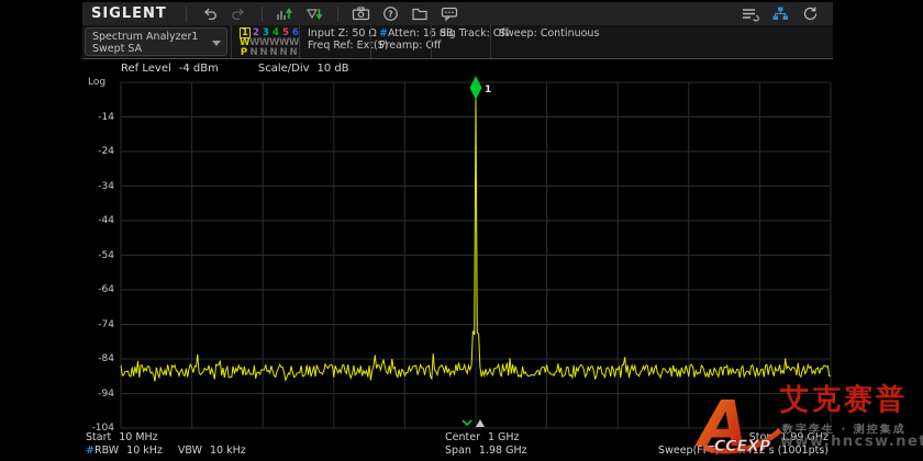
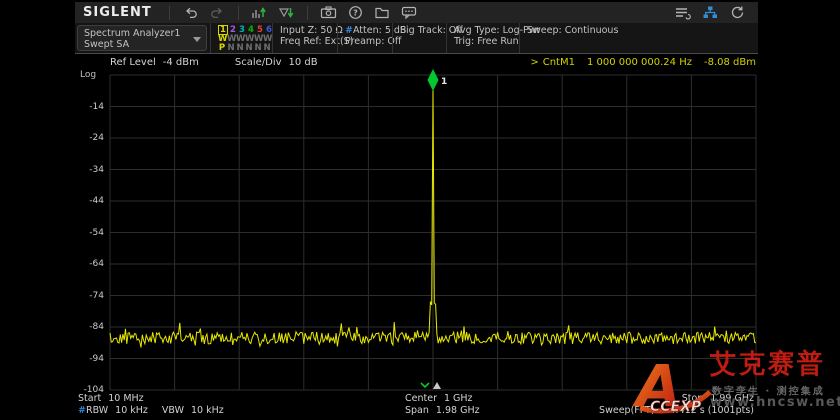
  SIGLENT
  ?
  Spectrum Analyzer1
  Swept SA
  1 2 3 4 5 6
  WWWWWW
  P N N N N N
  Input Z: 50 Ω
  Freq Ref: Ext(S)
- #Atten: 16 dB
+ #Atten: 5 dB
  Preamp: Off
  Sig Track: Off
+ Avg Type: Log-Pwr
+ Trig: Free Run
  Sweep: Continuous
  Ref Level -4 dBm Scale/Div 10 dB
+ > CntM1 1 000 000 000.24 Hz -8.08 dBm
  Log
  -14
  -24
  -34
  -44
  -54
  -64
  -74
  -84
  -94
  -104
  1
  Start 10 MHz
  Center 1 GHz
  Sto 1.99 GHz
  #RBW 10 kHz VBW 10 kHz
  Span 1.98 GHz
  Sweep(F 12 s (1001pts)
  A
  CCEXP
  艾克赛普
  数字孪生 · 测控集成
  www.hncsw.ne
